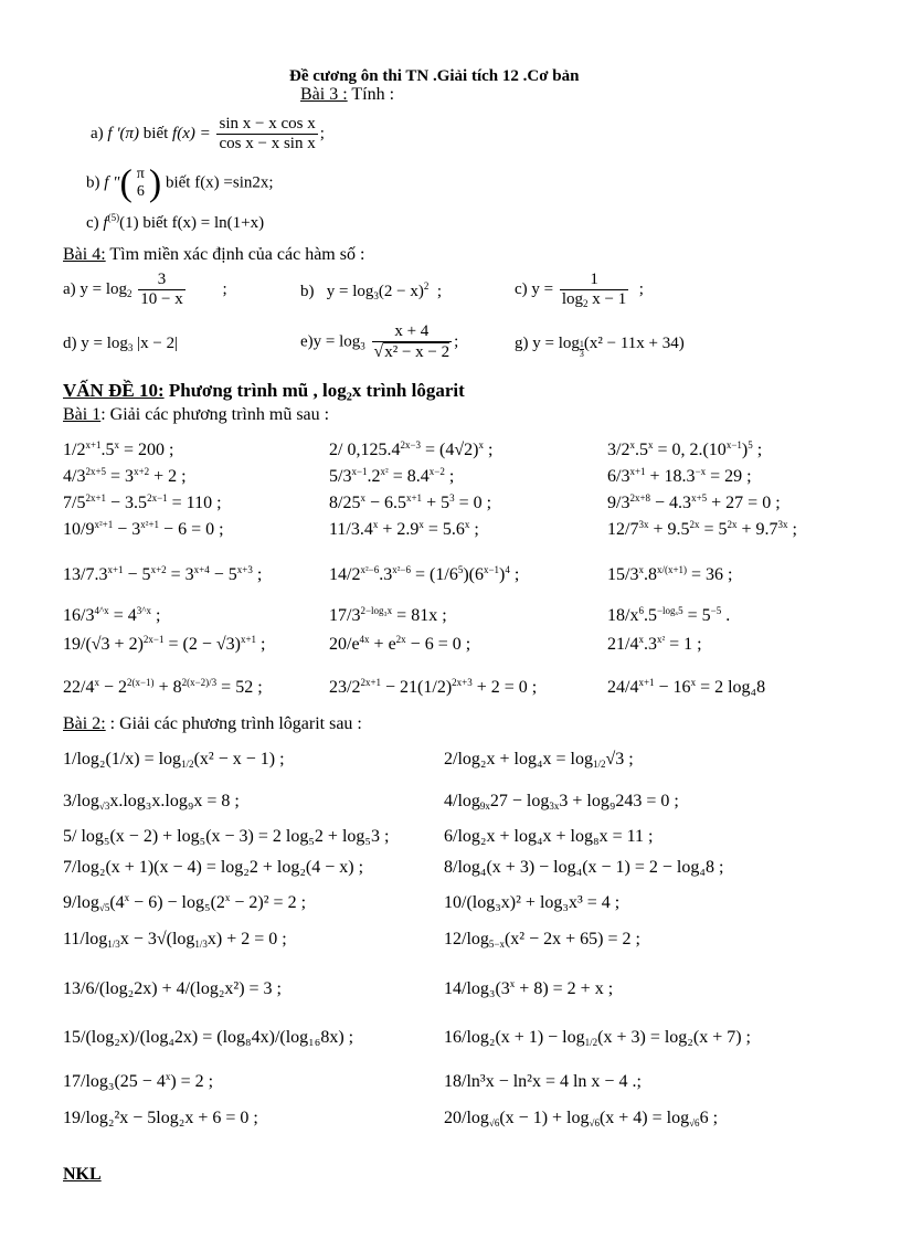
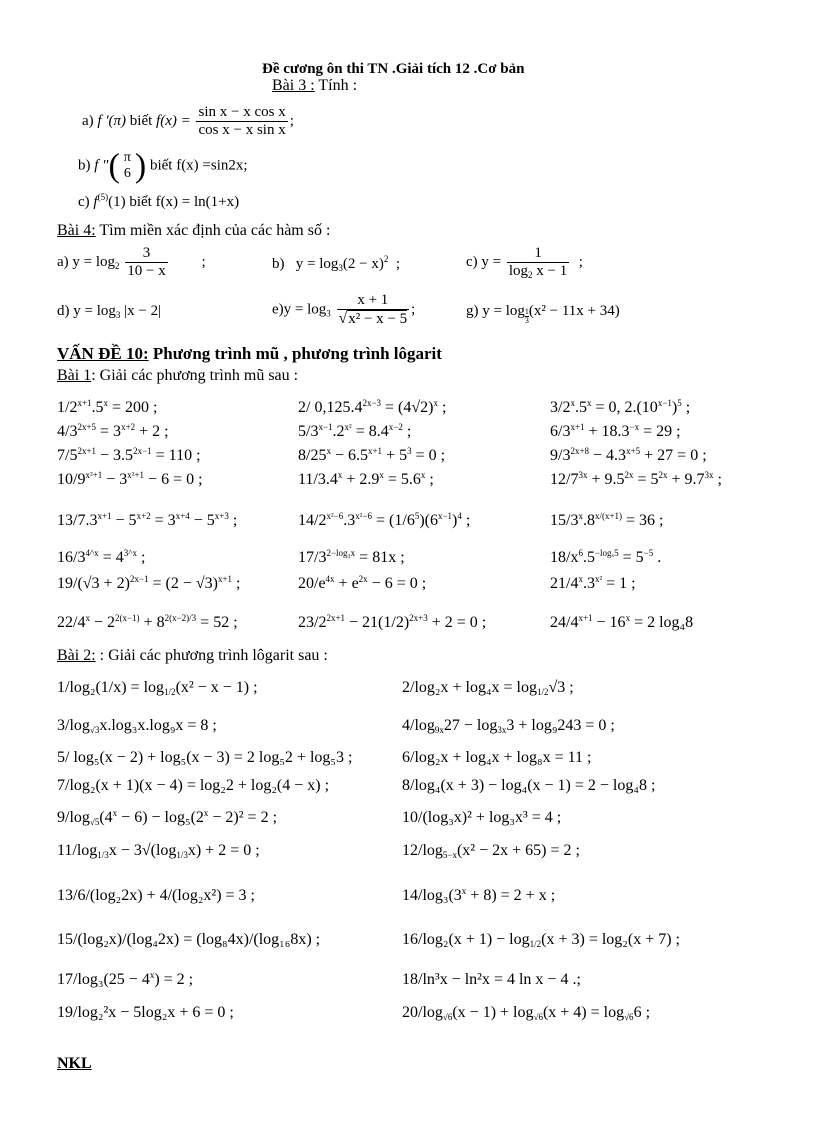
  Đề cương ôn thi TN .Giải tích 12 .Cơ bản
  Bài 3 : Tính :
  a) f '(π) biết f(x) =
  sin x − x cos x
  cos x − x sin x
  ;
  b) f "(
  π
  6
  ) biết f(x) =sin2x;
  c) f(5)(1) biết f(x) = ln(1+x)
  Bài 4: Tìm miền xác định của các hàm số :
  a) y = log2
  3
  10 − x
  ;
  b) y = log3(2 − x)2 ;
  c) y =
  1
  log2 x − 1
  ;
  d) y = log3 |x − 2|
  e)y = log3
- x + 4
+ x + 1
- √x² − x − 2
+ √x² − x − 5
  ;
  g) y = log
  1
  3
  (x² − 11x + 34)
- VẤN ĐỀ 10: Phương trình mũ , log₂x trình lôgarit
+ VẤN ĐỀ 10: Phương trình mũ , phương trình lôgarit
  Bài 1: Giải các phương trình mũ sau :
  1/2x+1.5x = 200 ;
  2/ 0,125.42x−3 = (4√2)x ;
  3/2x.5x = 0, 2.(10x−1)5 ;
  4/32x+5 = 3x+2 + 2 ;
  5/3x−1.2x² = 8.4x−2 ;
  6/3x+1 + 18.3−x = 29 ;
  7/52x+1 − 3.52x−1 = 110 ;
  8/25x − 6.5x+1 + 53 = 0 ;
  9/32x+8 − 4.3x+5 + 27 = 0 ;
  10/9x²+1 − 3x²+1 − 6 = 0 ;
  11/3.4x + 2.9x = 5.6x ;
  12/73x + 9.52x = 52x + 9.73x ;
  13/7.3x+1 − 5x+2 = 3x+4 − 5x+3 ;
  14/2x²−6.3x²−6 = (1/65)(6x−1)4 ;
  15/3x.8x/(x+1) = 36 ;
  16/34^x = 43^x ;
  17/32−log₃x = 81x ;
  18/x6.5−logₓ5 = 5−5 .
  19/(√3 + 2)2x−1 = (2 − √3)x+1 ;
  20/e4x + e2x − 6 = 0 ;
  21/4x.3x² = 1 ;
  22/4x − 22(x−1) + 82(x−2)/3 = 52 ;
  23/22x+1 − 21(1/2)2x+3 + 2 = 0 ;
  24/4x+1 − 16x = 2 log₄8
  Bài 2: : Giải các phương trình lôgarit sau :
  1/log₂(1/x) = log1/2(x² − x − 1) ;
  2/log₂x + log₄x = log1/2√3 ;
  3/log√3x.log₃x.log₉x = 8 ;
  4/log9x27 − log3x3 + log₉243 = 0 ;
  5/ log₅(x − 2) + log₅(x − 3) = 2 log₅2 + log₅3 ;
  6/log₂x + log₄x + log₈x = 11 ;
  7/log₂(x + 1)(x − 4) = log₂2 + log₂(4 − x) ;
  8/log₄(x + 3) − log₄(x − 1) = 2 − log₄8 ;
  9/log√5(4x − 6) − log₅(2x − 2)² = 2 ;
  10/(log₃x)² + log₃x³ = 4 ;
  11/log1/3x − 3√(log1/3x) + 2 = 0 ;
  12/log5−x(x² − 2x + 65) = 2 ;
  13/6/(log₂2x) + 4/(log₂x²) = 3 ;
  14/log₃(3x + 8) = 2 + x ;
  15/(log₂x)/(log₄2x) = (log₈4x)/(log₁₆8x) ;
  16/log₂(x + 1) − log1/2(x + 3) = log₂(x + 7) ;
  17/log₃(25 − 4x) = 2 ;
  18/ln³x − ln²x = 4 ln x − 4 .;
  19/log₂²x − 5log₂x + 6 = 0 ;
  20/log√6(x − 1) + log√6(x + 4) = log√66 ;
  NKL
